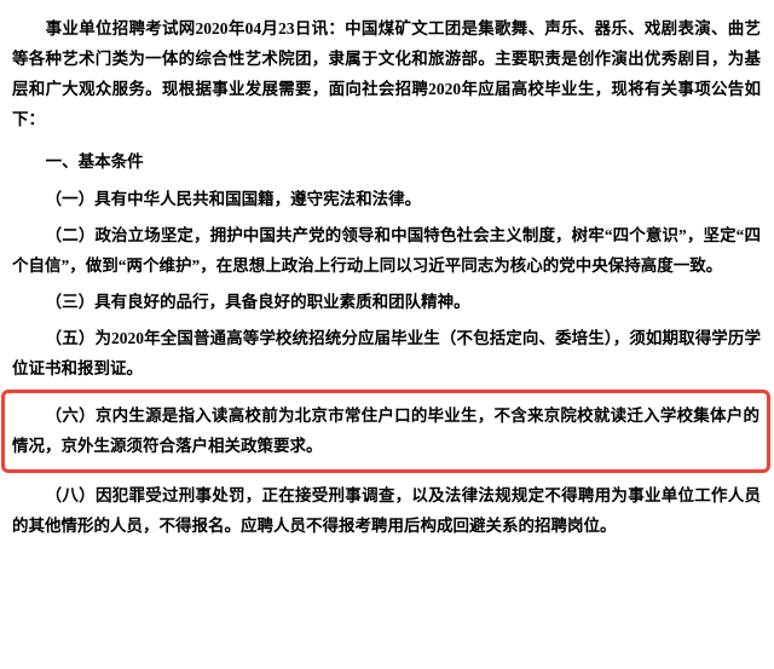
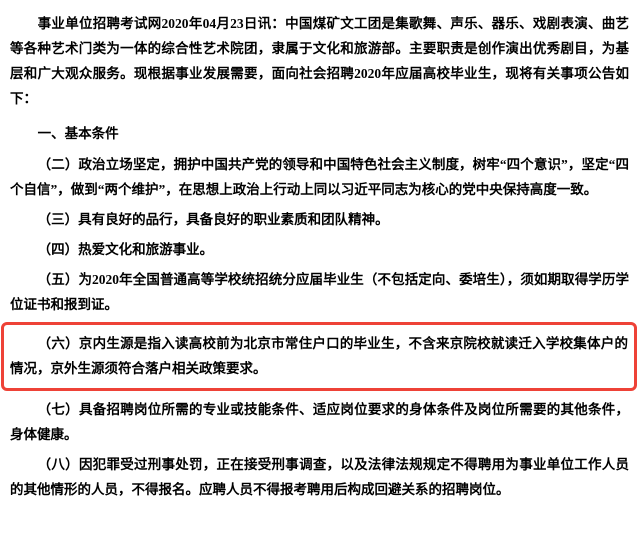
  事业单位招聘考试网2020年04月23日讯：中国煤矿文工团是集歌舞、声乐、器乐、戏剧表演、曲艺等各种艺术门类为一体的综合性艺术院团，隶属于文化和旅游部。主要职责是创作演出优秀剧目，为基层和广大观众服务。现根据事业发展需要，面向社会招聘2020年应届高校毕业生，现将有关事项公告如下：
  一、基本条件
- （一）具有中华人民共和国国籍，遵守宪法和法律。
  （二）政治立场坚定，拥护中国共产党的领导和中国特色社会主义制度，树牢“四个意识”，坚定“四个自信”，做到“两个维护”，在思想上政治上行动上同以习近平同志为核心的党中央保持高度一致。
  （三）具有良好的品行，具备良好的职业素质和团队精神。
+ （四）热爱文化和旅游事业。
  （五）为2020年全国普通高等学校统招统分应届毕业生（不包括定向、委培生），须如期取得学历学位证书和报到证。
  （六）京内生源是指入读高校前为北京市常住户口的毕业生，不含来京院校就读迁入学校集体户的情况，京外生源须符合落户相关政策要求。
+ （七）具备招聘岗位所需的专业或技能条件、适应岗位要求的身体条件及岗位所需要的其他条件，身体健康。
  （八）因犯罪受过刑事处罚，正在接受刑事调查，以及法律法规规定不得聘用为事业单位工作人员的其他情形的人员，不得报名。应聘人员不得报考聘用后构成回避关系的招聘岗位。
